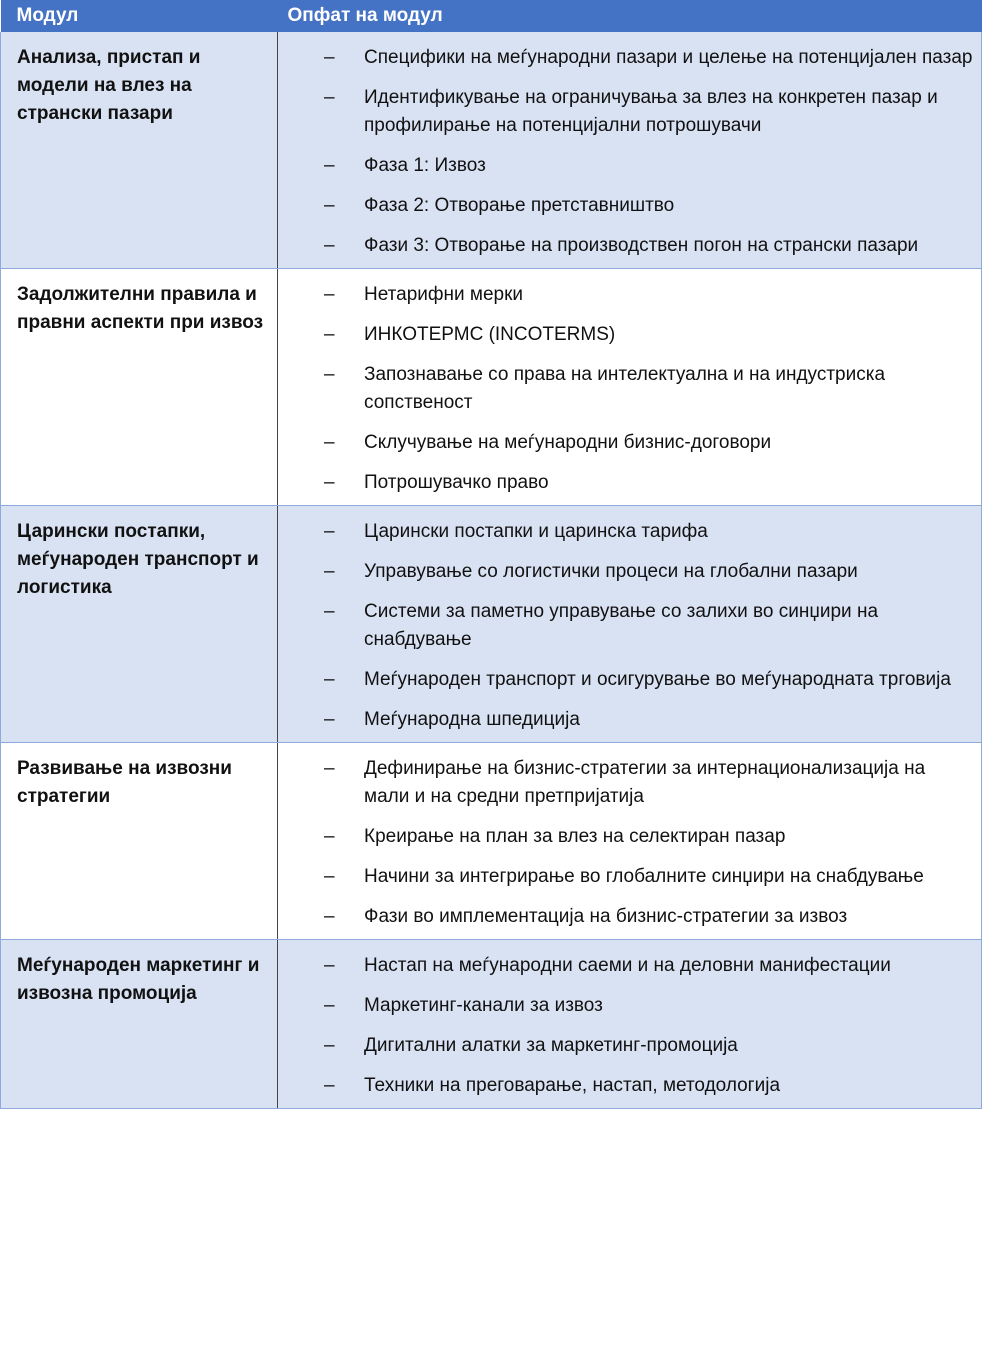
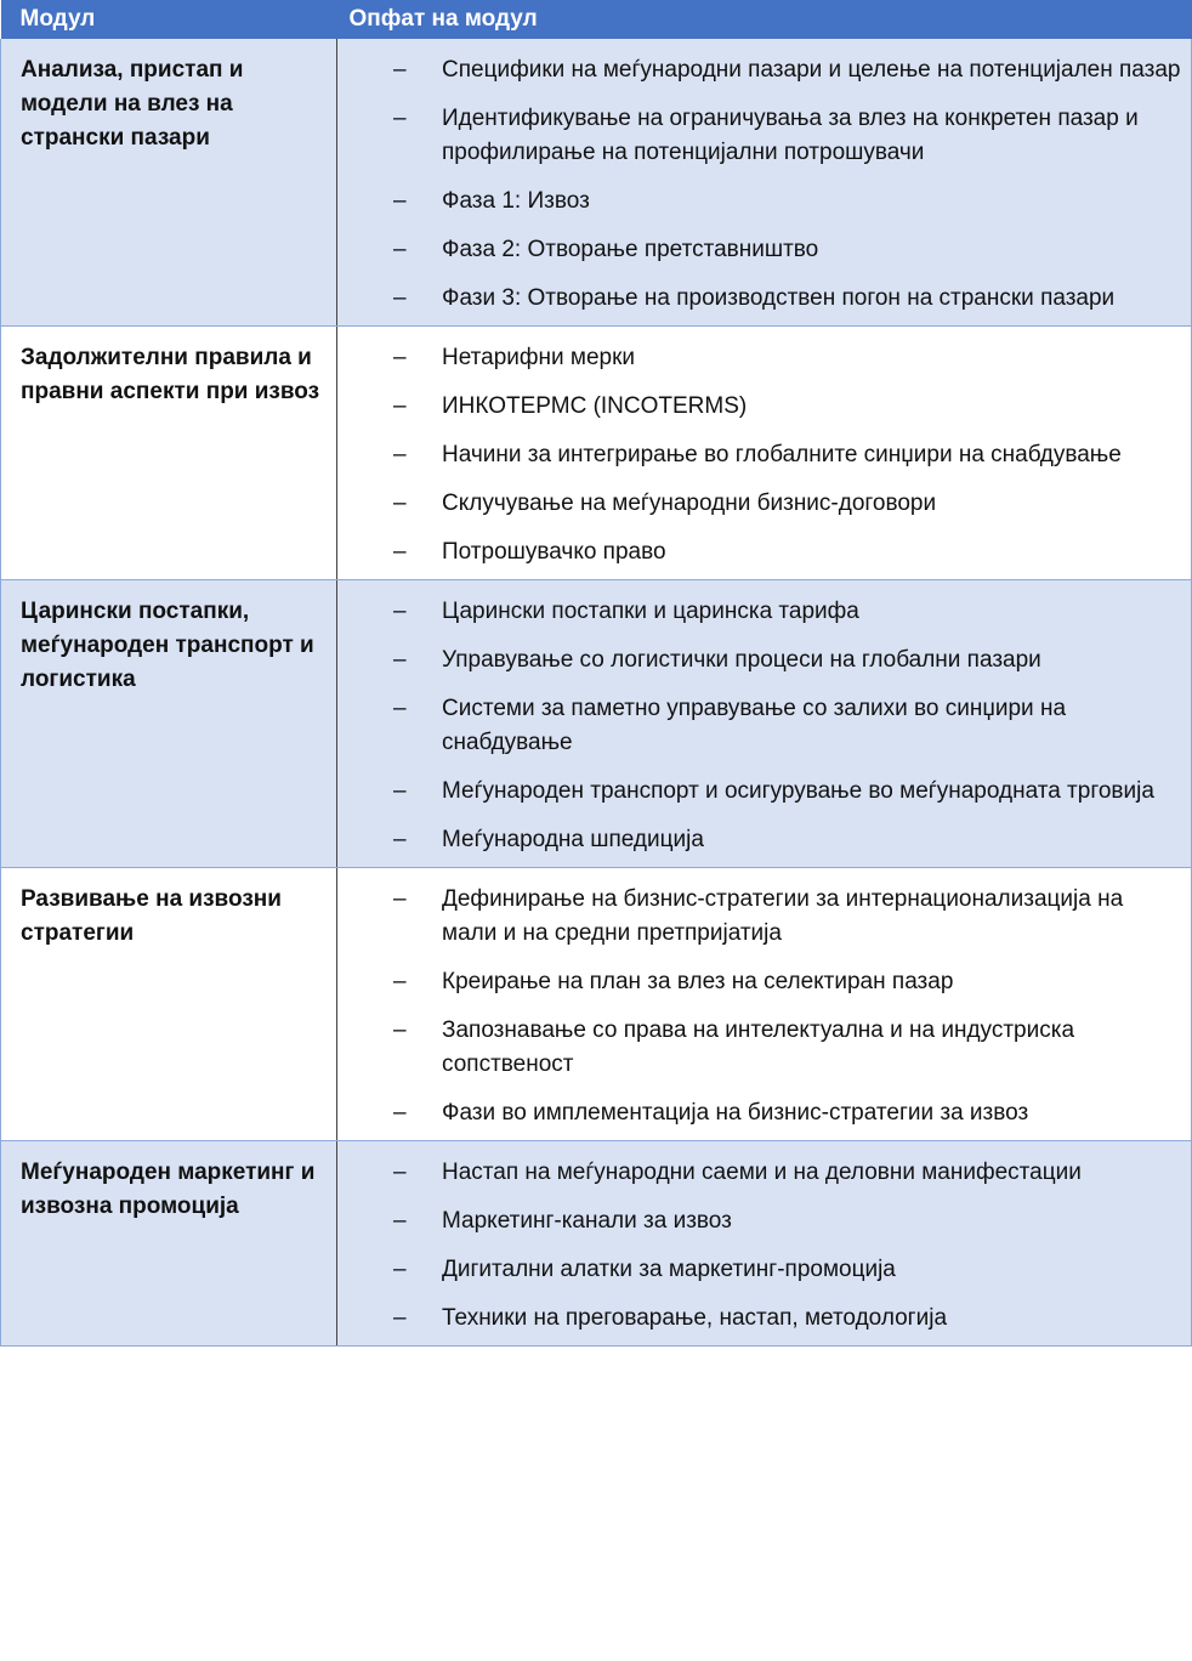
  Модул	Опфат на модул
  Анализа, пристап и модели на влез на странски пазари	– Специфики на меѓународни пазари и целење на потенцијален пазар– Идентификување на ограничувања за влез на конкретен пазар и профилирање на потенцијални потрошувачи– Фаза 1: Извоз– Фаза 2: Отворање претставништво– Фази 3: Отворање на производствен погон на странски пазари
- Задолжителни правила и правни аспекти при извоз	– Нетарифни мерки– ИНКОТЕРМС (INCOTERMS)– Запознавање со права на интелектуална и на индустриска сопственост– Склучување на меѓународни бизнис-договори– Потрошувачко право
+ Задолжителни правила и правни аспекти при извоз	– Нетарифни мерки– ИНКОТЕРМС (INCOTERMS)– Начини за интегрирање во глобалните синџири на снабдување– Склучување на меѓународни бизнис-договори– Потрошувачко право
  Царински постапки, меѓународен транспорт и логистика	– Царински постапки и царинска тарифа– Управување со логистички процеси на глобални пазари– Системи за паметно управување со залихи во синџири на снабдување– Меѓународен транспорт и осигурување во меѓународната трговија– Меѓународна шпедиција
- Развивање на извозни стратегии	– Дефинирање на бизнис-стратегии за интернационализација на мали и на средни претпријатија– Креирање на план за влез на селектиран пазар– Начини за интегрирање во глобалните синџири на снабдување– Фази во имплементација на бизнис-стратегии за извоз
+ Развивање на извозни стратегии	– Дефинирање на бизнис-стратегии за интернационализација на мали и на средни претпријатија– Креирање на план за влез на селектиран пазар– Запознавање со права на интелектуална и на индустриска сопственост– Фази во имплементација на бизнис-стратегии за извоз
  Меѓународен маркетинг и извозна промоција	– Настап на меѓународни саеми и на деловни манифестации– Маркетинг-канали за извоз– Дигитални алатки за маркетинг-промоција– Техники на преговарање, настап, методологија
